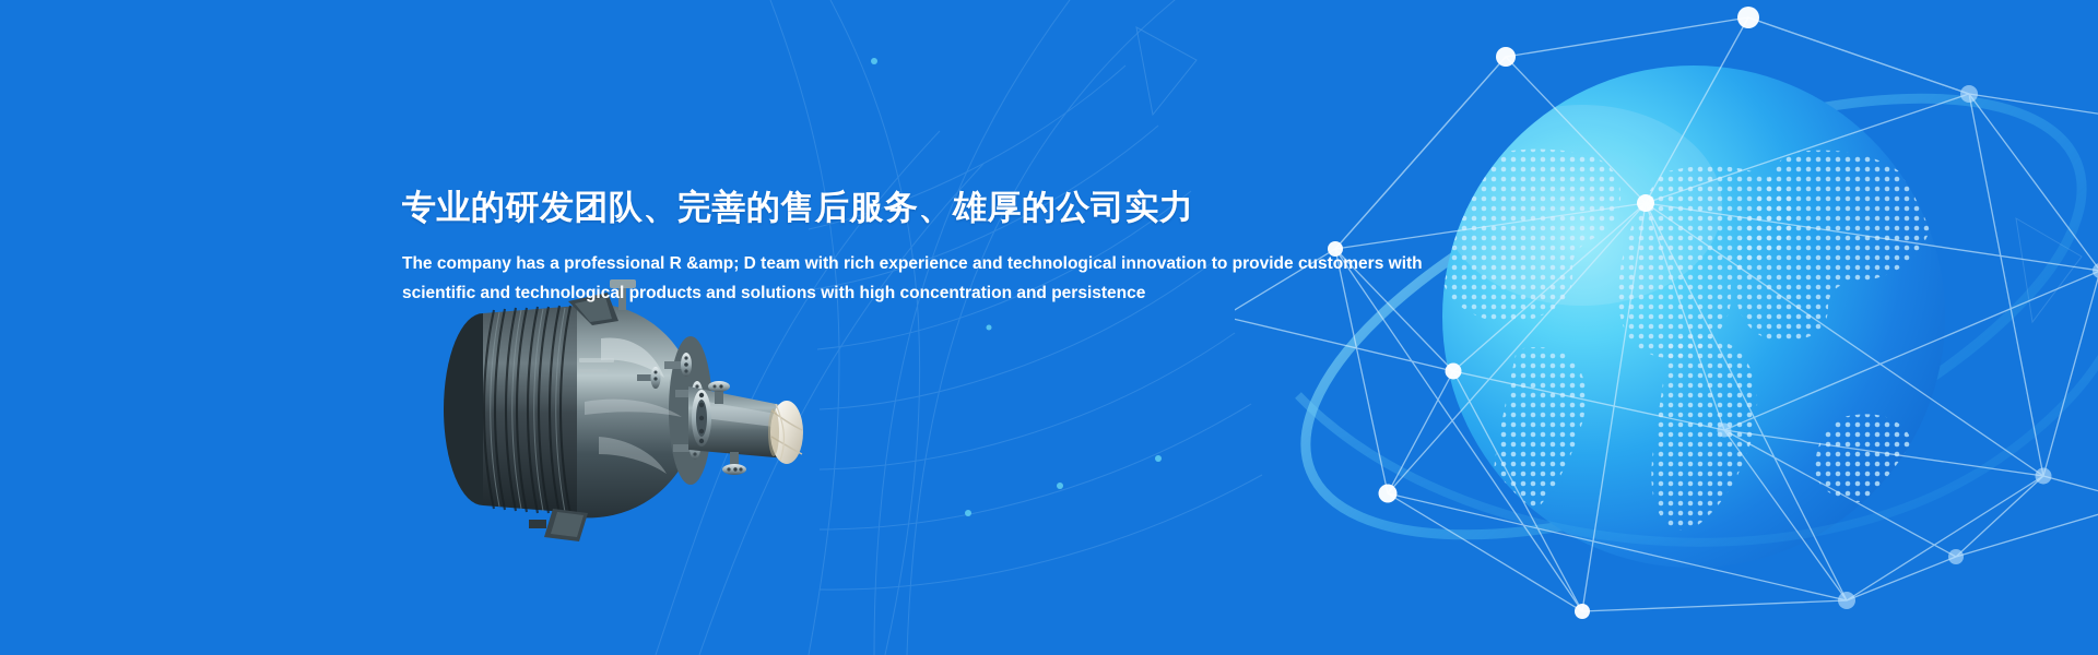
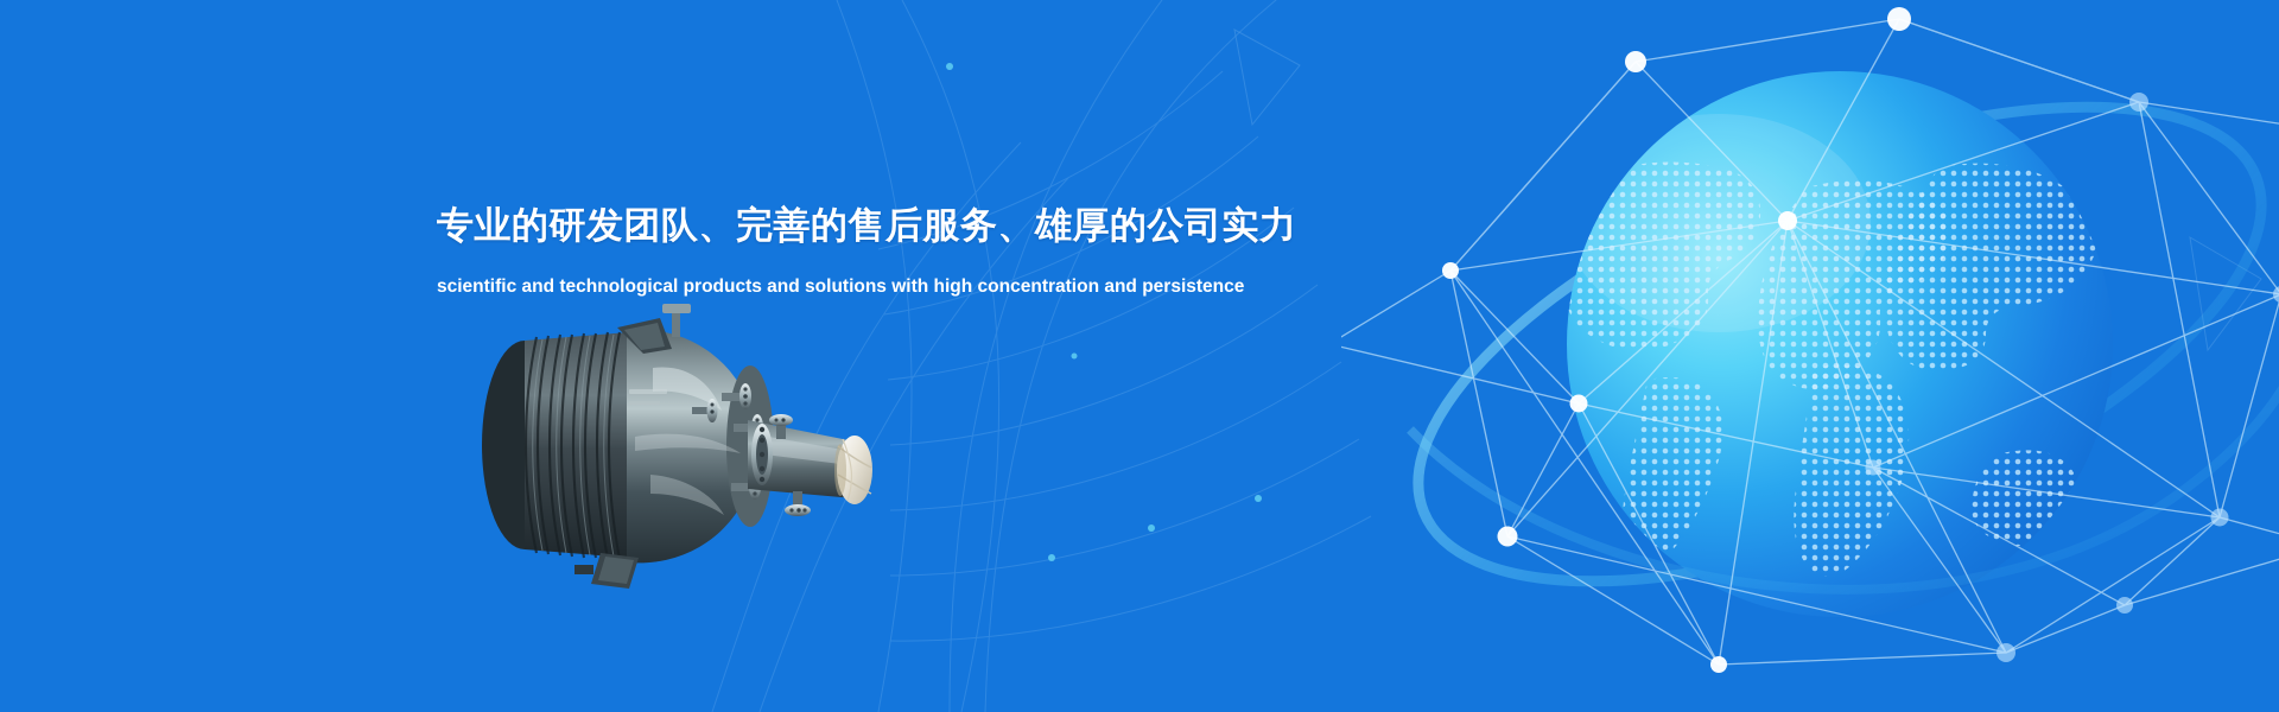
  专业的研发团队、完善的售后服务、雄厚的公司实力
- The company has a professional R &amp; D team with rich experience and technological innovation to provide customers with
  scientific and technological products and solutions with high concentration and persistence
